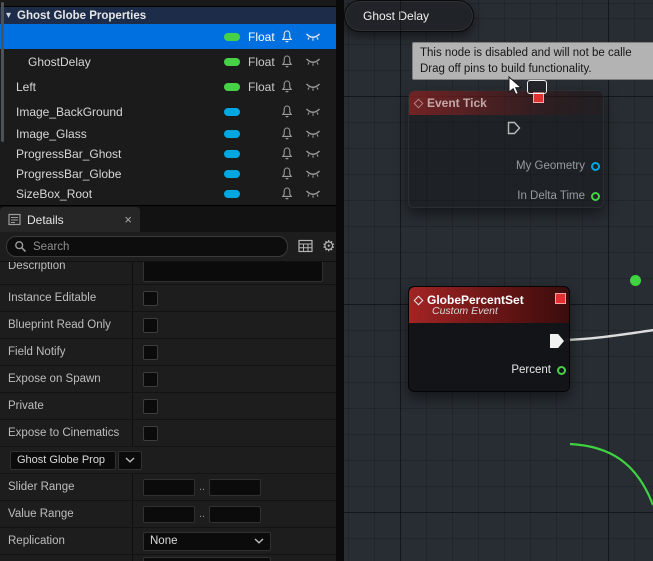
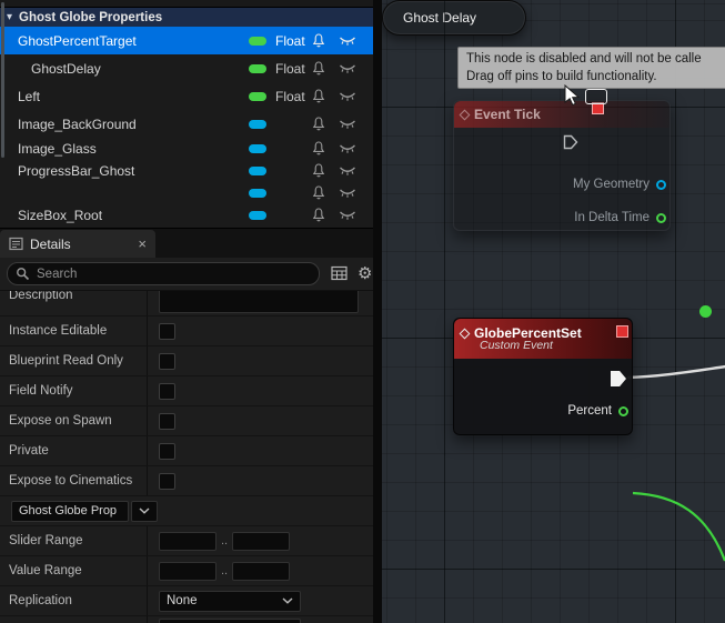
  ▾
  Ghost Globe Properties
+ GhostPercentTarget
  Float
  GhostDelay
  Float
  Left
  Float
  Image_BackGround
  Image_Glass
  ProgressBar_Ghost
- ProgressBar_Globe
  SizeBox_Root
  Details
  ×
  Search
  ⚙
  Description
  Instance Editable
  Blueprint Read Only
  Field Notify
  Expose on Spawn
  Private
  Expose to Cinematics
  Ghost Globe Prop
  Slider Range
  ..
  Value Range
  ..
  Replication
  None
  Event Tick
  My Geometry
  In Delta Time
  GlobePercentSet
  Custom Event
  Percent
  Ghost Delay
  This node is disabled and will not be calle
  Drag off pins to build functionality.
